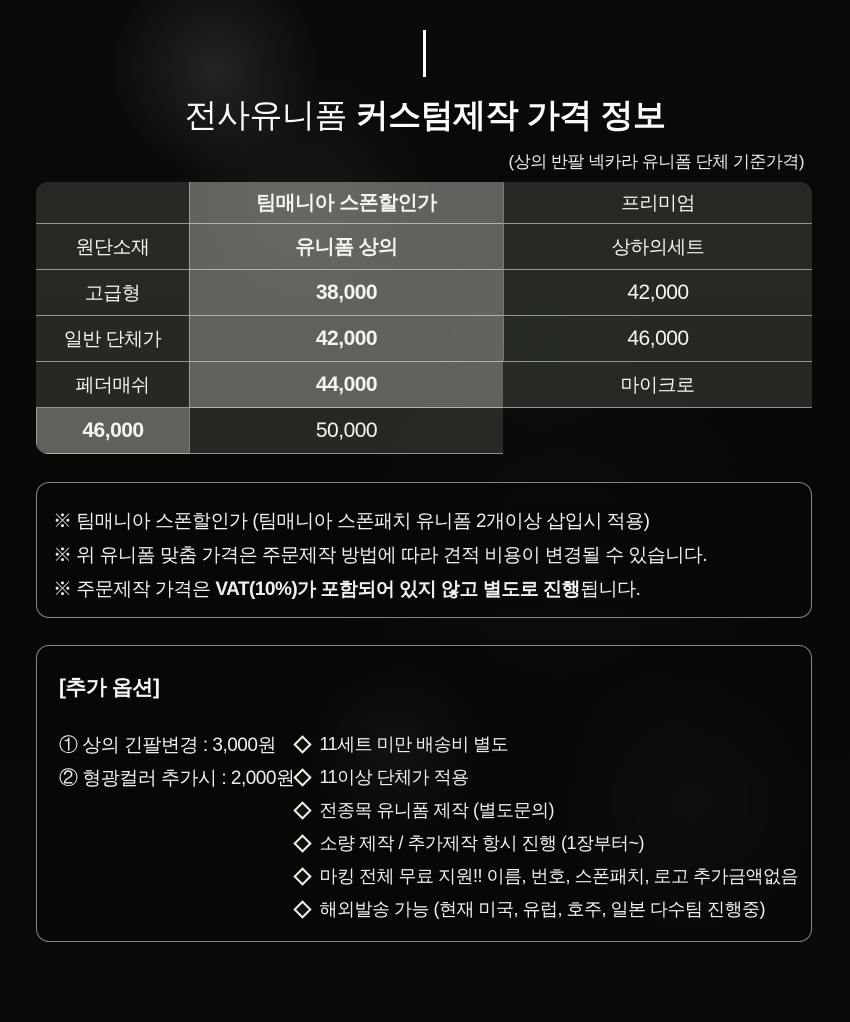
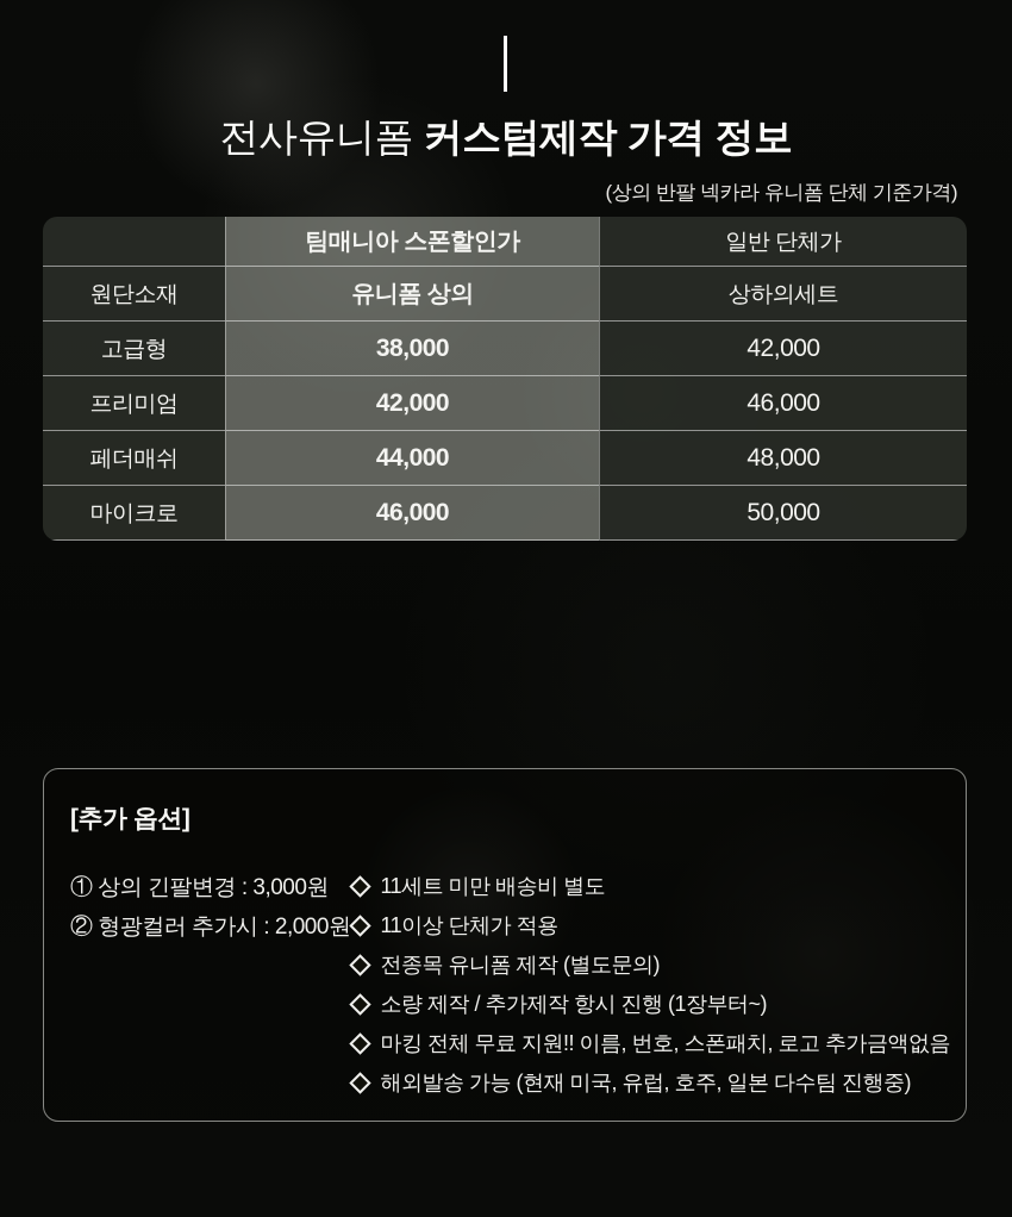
  전사유니폼 커스텀제작 가격 정보
  (상의 반팔 넥카라 유니폼 단체 기준가격)
  팀매니아 스폰할인가
- 프리미엄
+ 일반 단체가
  원단소재
  유니폼 상의
  상하의세트
  고급형
  38,000
  42,000
- 일반 단체가
+ 프리미엄
  42,000
  46,000
  페더매쉬
  44,000
+ 48,000
  마이크로
  46,000
  50,000
- ※ 팀매니아 스폰할인가 (팀매니아 스폰패치 유니폼 2개이상 삽입시 적용)
- ※ 위 유니폼 맞춤 가격은 주문제작 방법에 따라 견적 비용이 변경될 수 있습니다.
- ※ 주문제작 가격은 VAT(10%)가 포함되어 있지 않고 별도로 진행됩니다.
  [추가 옵션]
  ① 상의 긴팔변경 : 3,000원
  ② 형광컬러 추가시 : 2,000원
  11세트 미만 배송비 별도
  11이상 단체가 적용
  전종목 유니폼 제작 (별도문의)
  소량 제작 / 추가제작 항시 진행 (1장부터~)
  마킹 전체 무료 지원!! 이름, 번호, 스폰패치, 로고 추가금액없음
  해외발송 가능 (현재 미국, 유럽, 호주, 일본 다수팀 진행중)
